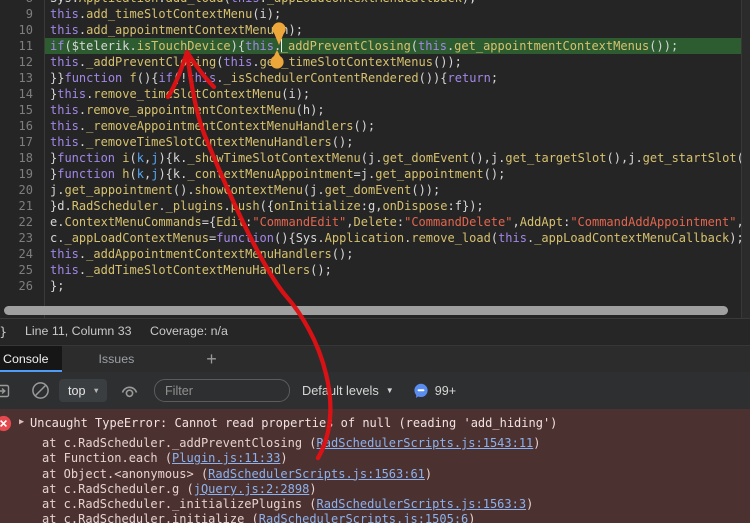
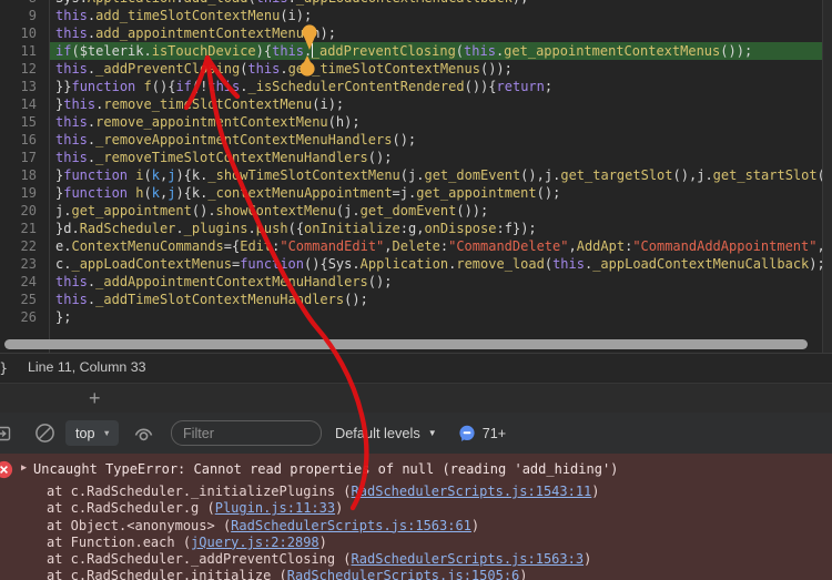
  9
  this.add_timeSlotContextMenu(i);
  10
  this.add_appointmentContextMenu );
  11
  if($telerik.isTouchDevice){this._addPreventClosing(this.get_appointmentContextMenus());
  12
  this._addPreventClsing(this.ge_timeSlotContextMenus());
  13
  }}function f(){if ! hs._isSchedulerContentRendered()){return;
  14
  }this.remove_timSlotContextMenu(i);
  15
  this.remove_appointmntContextMenu(h);
  16
  this._removeAppointmentContextMenuHandlers();
  17
  this._removeTimeSlotCntextMenuHandlers();
  18
  }function i(k,j){k._shwTimeSlotContextMenu(j.get_domEvent(),j.get_targetSlot(),j.get_startSlot
  19
  }function h(k,j){k._conextMenuAppointment=j.get_appointment();
  20
  j.get_appointment().showontextMenu(j.get_domEvent());
  21
  }d.RadScheduler._plugins. ush({onInitialize:g,onDispose:f});
  22
  e.ContextMenuCommands={Edi :"CommandEdit",Delete:"CommandDelete",AddApt:"CommandAddAppointment"
  23
  c._appLoadContextMenus=funcion(){Sys.Application.remove_load(this._appLoadContextMenuCallback)
  24
  this._addAppointmentContextMenuHandlers();
  25
  this._addTimeSlotContextMenuHadlers();
  26
  };
  Line 11, Column 33
- Coverage: n/a
- Console
- Issues
  +
  top
  ▼
  Filter
  Default levels
  ▼
- 99+
+ 71+
  ▶
  Uncaught TypeError: Cannot read propertie of null (reading 'add_hiding')
- at c.RadScheduler._addPreventClosing (RadSchedulerScripts.js:1543:11)
+ at c.RadScheduler._initializePlugins (RadSchedulerScripts.js:1543:11)
- at Function.each (Plugin.js:11:33)
+ at c.RadScheduler.g (Plugin.js:11:33)
  at Object.<anonymous> (RadSchedulerScripts.js:1563:61)
- at c.RadScheduler.g (jQuery.js:2:2898)
+ at Function.each (jQuery.js:2:2898)
- at c.RadScheduler._initializePlugins (RadSchedulerScripts.js:1563:3)
+ at c.RadScheduler._addPreventClosing (RadSchedulerScripts.js:1563:3)
  at c.RadScheduler.initialize (RadSchedulerScripts.js:1505:6)
